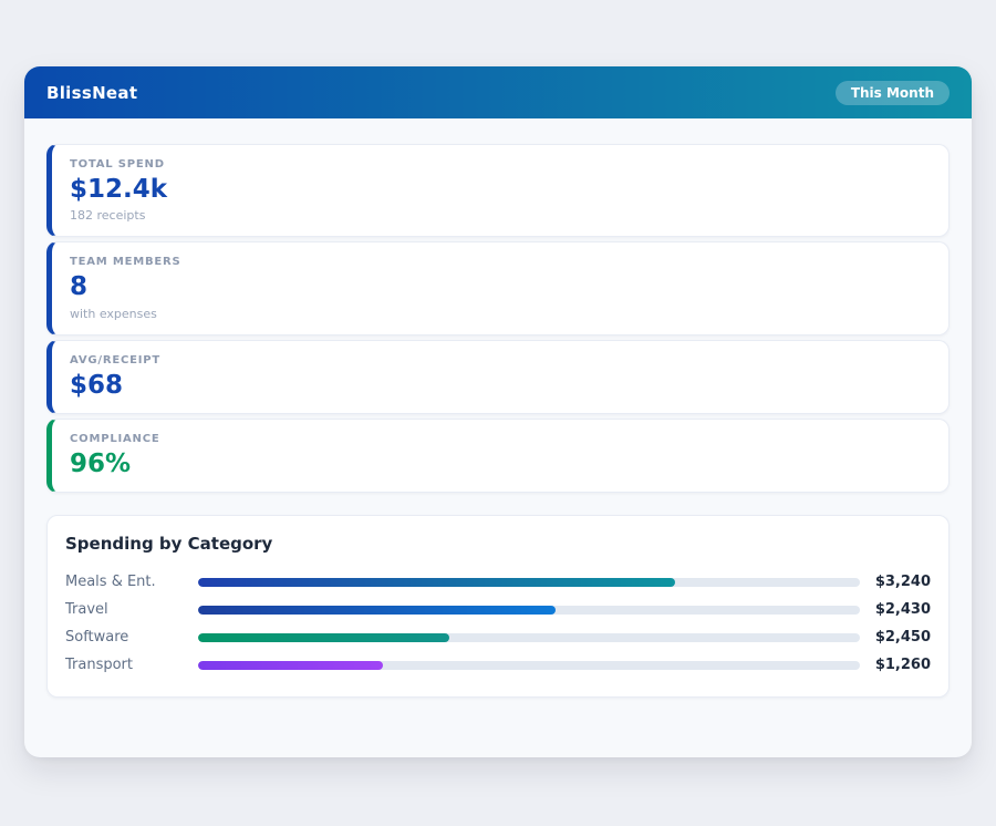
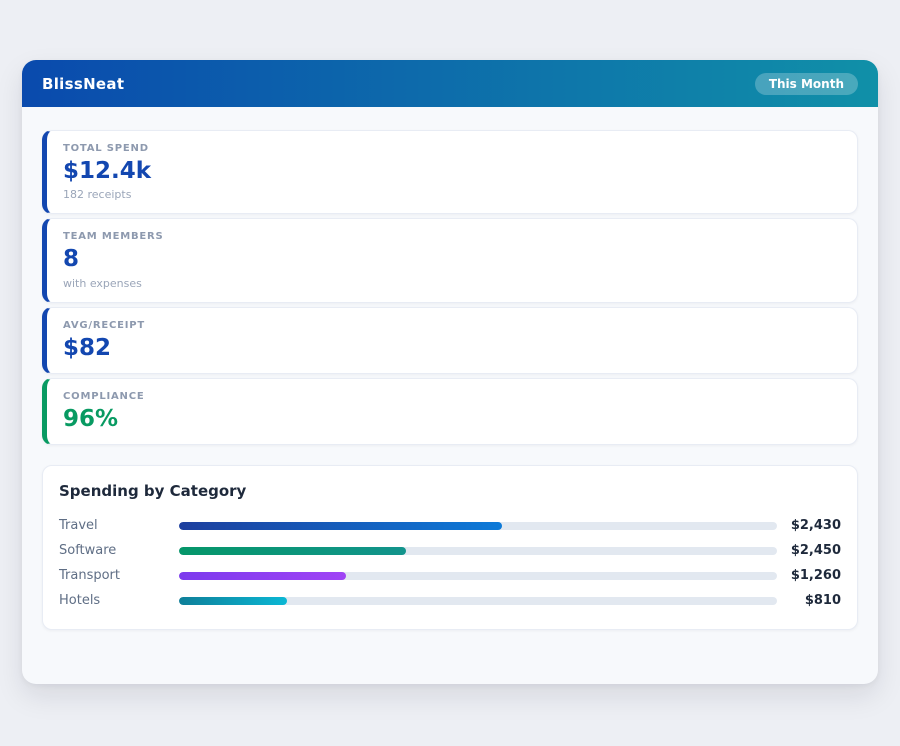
  BlissNeat
  This Month
  TOTAL SPEND
  $12.4k
  182 receipts
  TEAM MEMBERS
  8
  with expenses
  AVG/RECEIPT
- $68
+ $82
  COMPLIANCE
  96%
  Spending by Category
- Meals & Ent.
- $3,240
  Travel
  $2,430
  Software
  $2,450
  Transport
  $1,260
+ Hotels
+ $810
